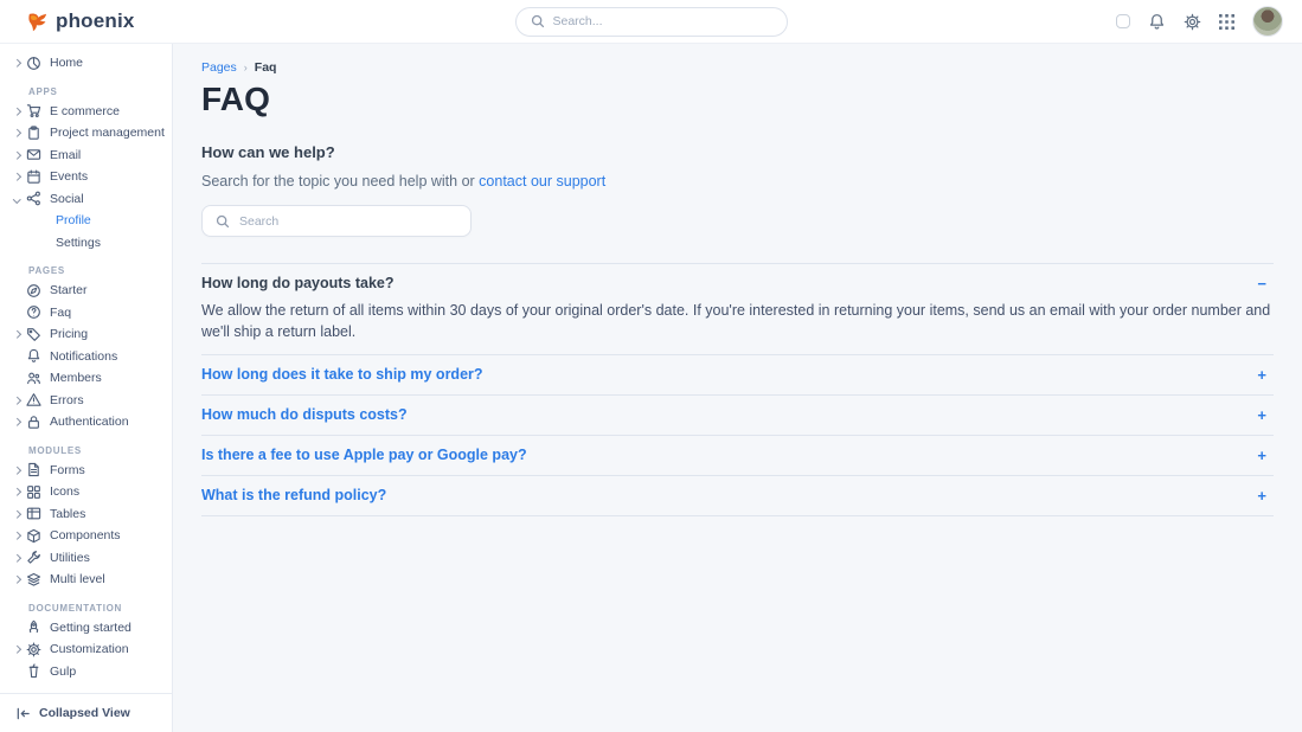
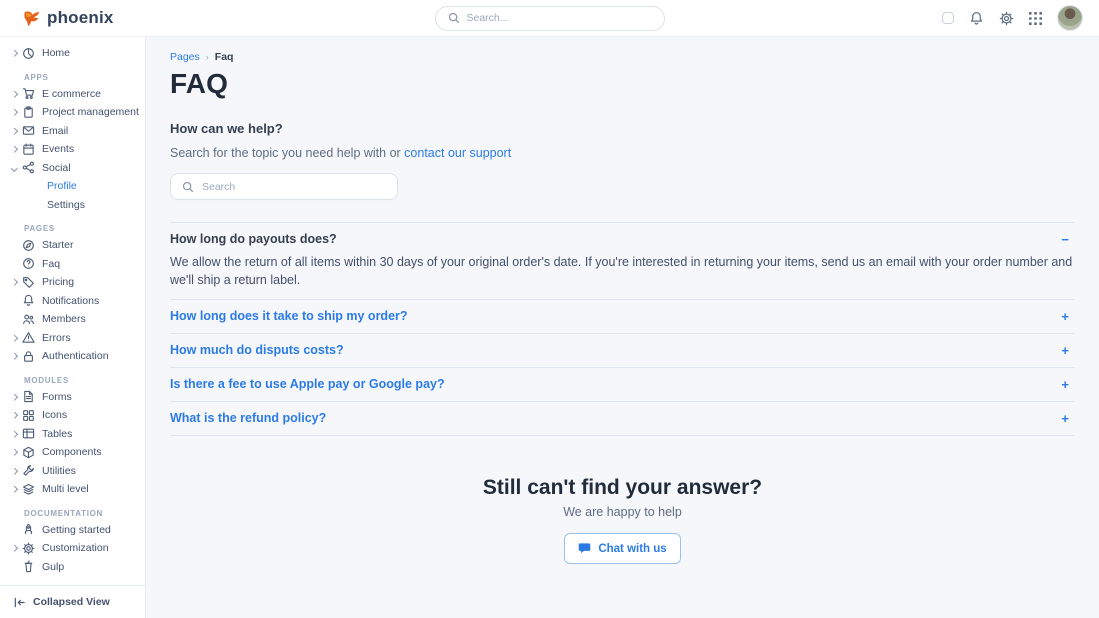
  phoenix
  Search...
  Home
  APPS
  E commerce
  Project management
  Email
  Events
  Social
  Profile
  Settings
  PAGES
  Starter
  Faq
  Pricing
  Notifications
  Members
  Errors
  Authentication
  MODULES
  Forms
  Icons
  Tables
  Components
  Utilities
  Multi level
  DOCUMENTATION
  Getting started
  Customization
  Gulp
  Collapsed View
  Pages
  ›
  Faq
  FAQ
  How can we help?
  Search for the topic you need help with or contact our support
  Search
- How long do payouts take?
+ How long do payouts does?
  −
  We allow the return of all items within 30 days of your original order's date. If you're interested in returning your items, send us an email with your order number and we'll ship a return label.
  How long does it take to ship my order?
  +
  How much do disputs costs?
  +
  Is there a fee to use Apple pay or Google pay?
  +
  What is the refund policy?
  +
+ Still can't find your answer?
+ We are happy to help
+ Chat with us
